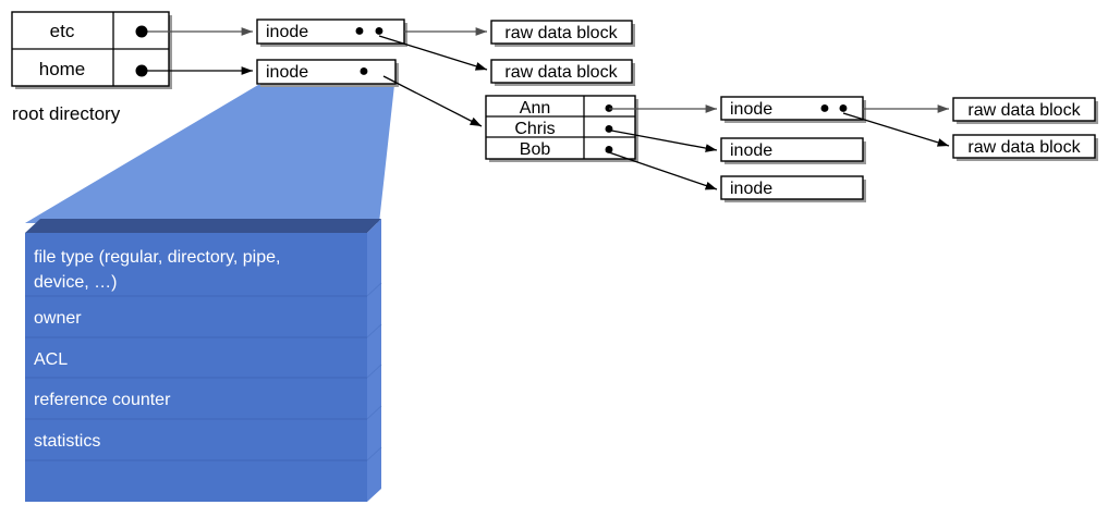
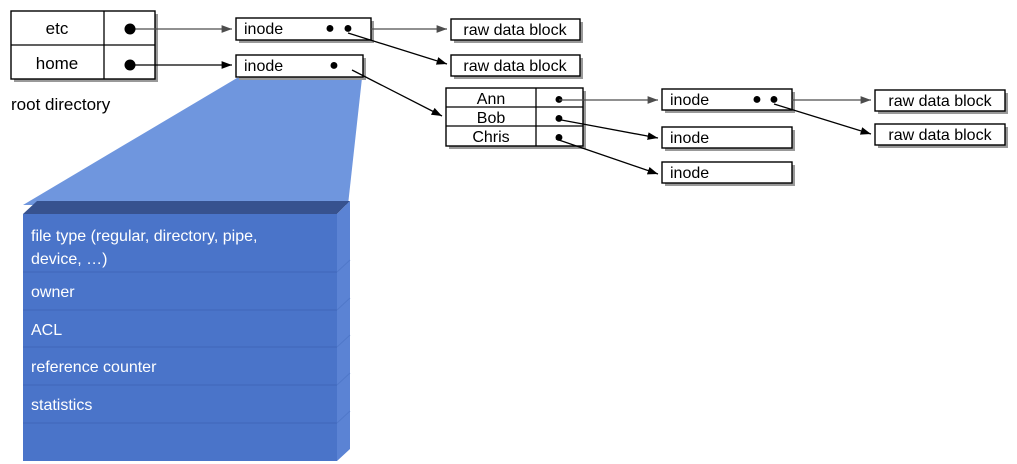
  etc
  home
  root directory
  inode
  ●
  ●
  inode
  ●
  raw data block
  raw data block
  Ann
- Chris
+ Bob
  ●
- Bob
+ Chris
  ●
  inode
  ●
  ●
  inode
  inode
  raw data block
  raw data block
  file type (regular, directory, pipe,
  device, …)
  owner
  ACL
  reference counter
  statistics
